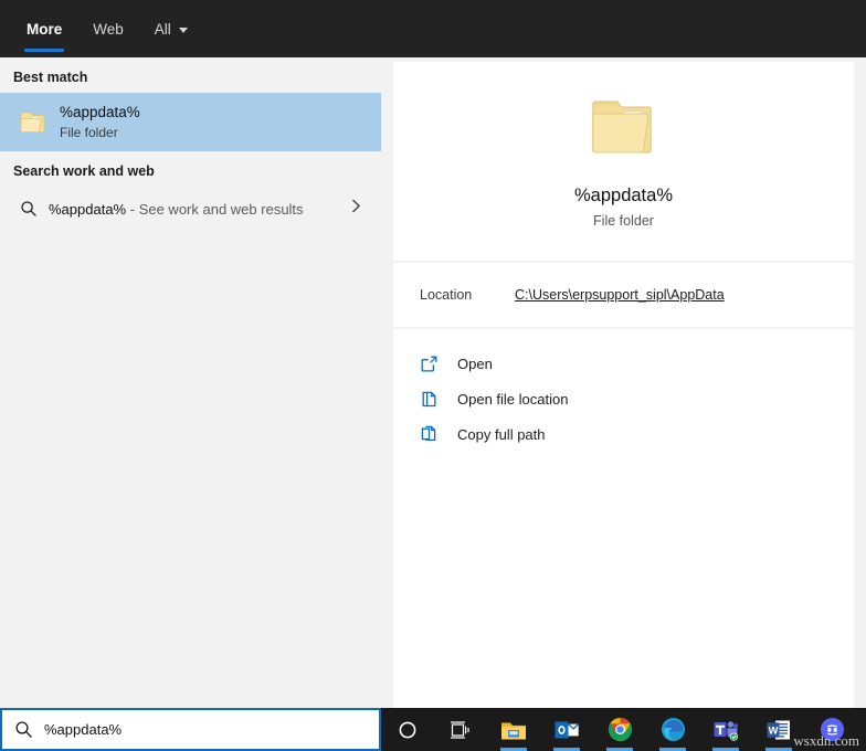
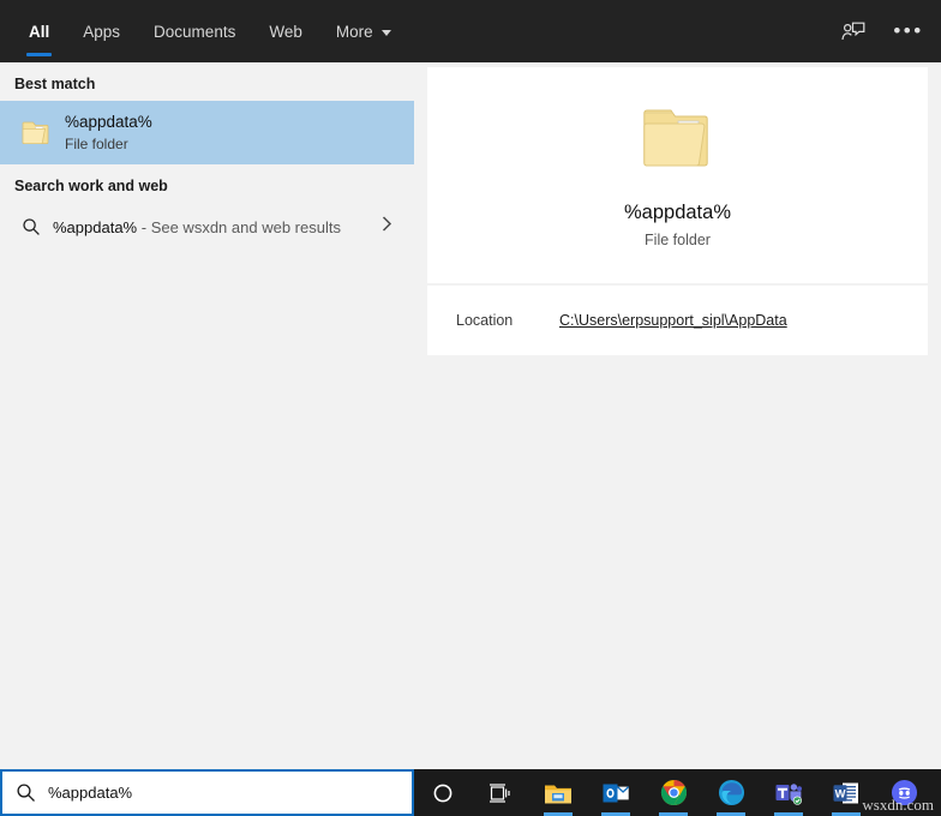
- More
+ All
+ Apps
+ Documents
  Web
- All
+ More
+ •••
  Best match
  %appdata%
  File folder
  Search work and web
- %appdata% - See work and web results
+ %appdata% - See wsxdn and web results
  %appdata%
  File folder
  Location
  C:\Users\erpsupport_sipl\AppData
- Open
- Open file location
- Copy full path
  %appdata%
  W
  wsxdn.com
